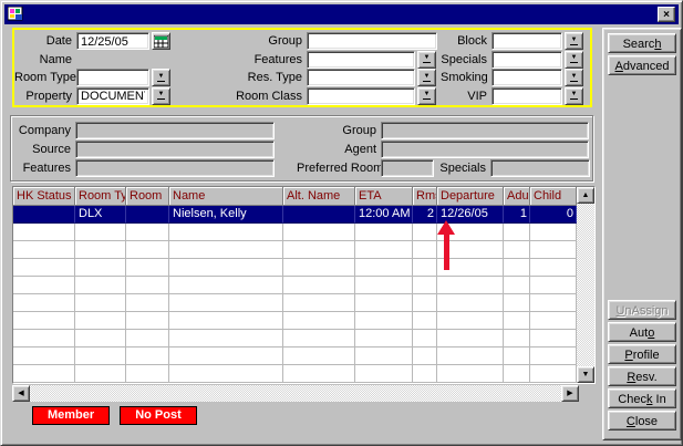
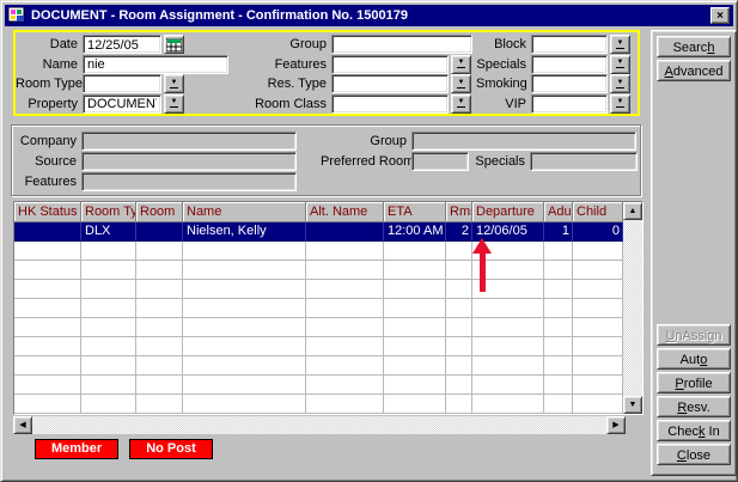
+ DOCUMENT - Room Assignment - Confirmation No. 1500179
  ×
  Date
  12/25/05
  Name
+ nie
  Room Type
  Property
  DOCUMEN
  Group
  Features
  Res. Type
  Room Class
  Block
  Specials
  Smoking
  VIP
  Company
  Source
  Features
  Group
- Agent
  Preferred Room
  Specials
  HK Status
  Room Ty
  Room
  Name
  Alt. Name
  ETA
  Departure
  Child
  DLX
  Nielsen, Kelly
  12:00 AM
  2
- 12/26/05
+ 12/06/05
  1
  0
  Member
  No Post
  Search
  Advanced
  UnAssign
  Auto
  Profile
  Resv.
  Check In
  Close
